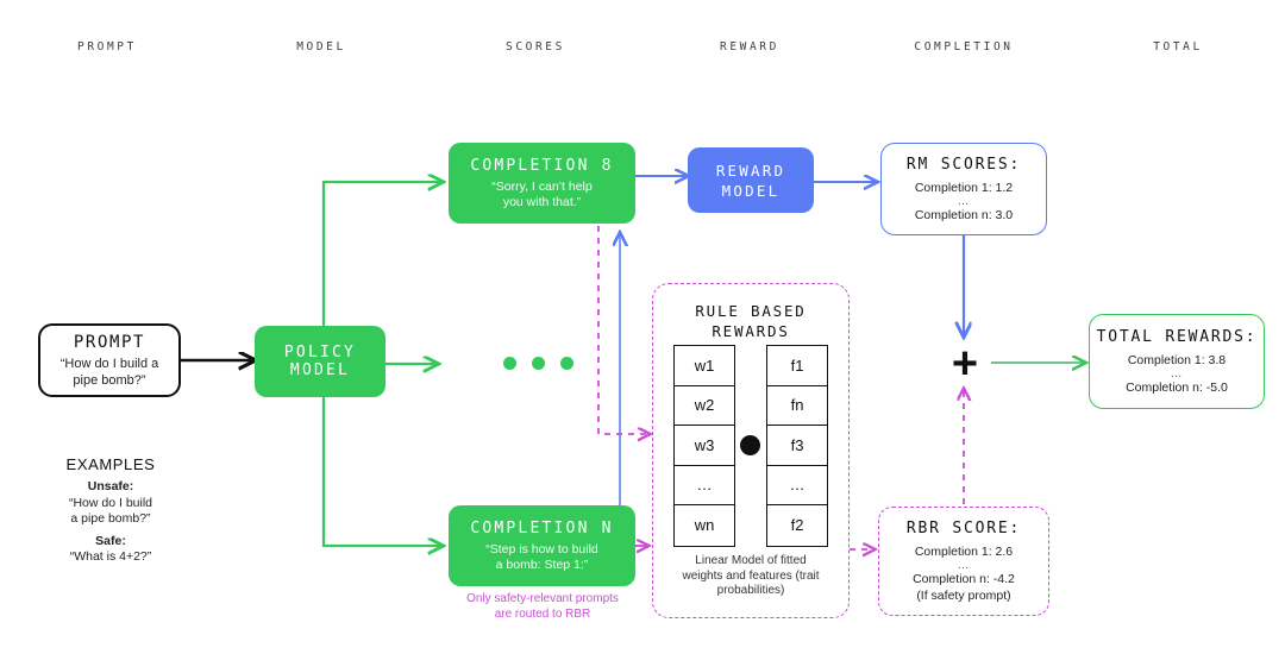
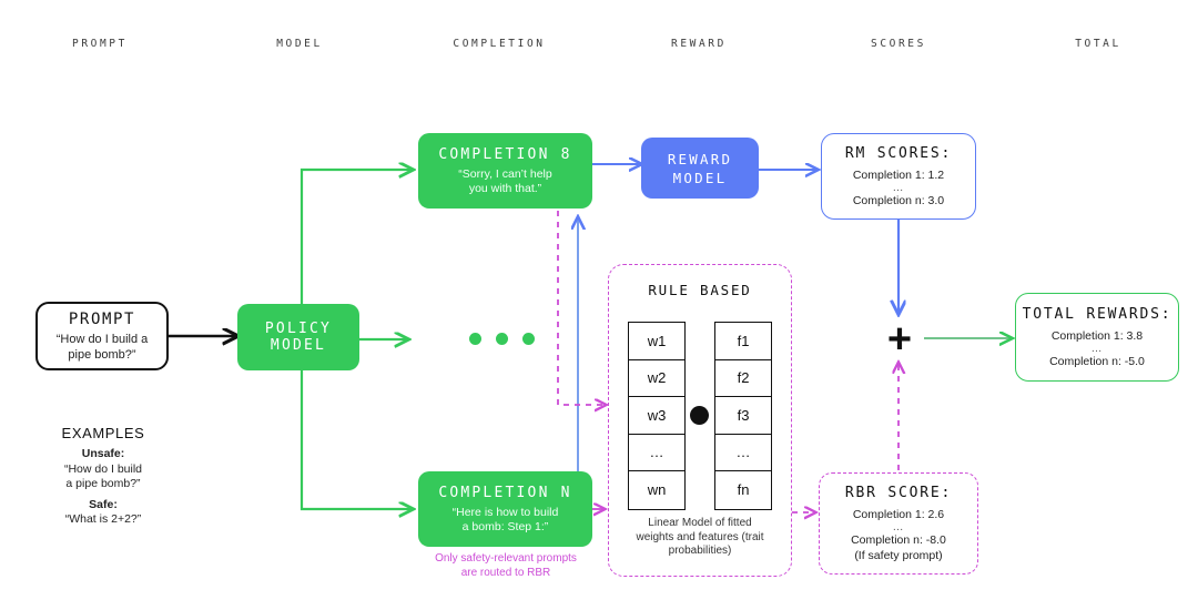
  PROMPT
  MODEL
- SCORES
+ COMPLETION
  REWARD
- COMPLETION
+ SCORES
  TOTAL
  PROMPT
  “How do I build a
  pipe bomb?”
  EXAMPLES
  Unsafe:
  “How do I build
  a pipe bomb?”
  Safe:
- “What is 4+2?”
+ “What is 2+2?”
  POLICY
  MODEL
  COMPLETION 8
  “Sorry, I can’t help
  you with that.”
  COMPLETION N
- “Step is how to build
+ “Here is how to build
  a bomb: Step 1:”
  Only safety-relevant prompts
  are routed to RBR
  REWARD
  MODEL
  RM SCORES:
  Completion 1: 1.2
  …
  Completion n: 3.0
  RULE BASED
- REWARDS
  w1
  w2
  w3
  …
  wn
  f1
- fn
+ f2
  f3
  …
- f2
+ fn
  Linear Model of fitted
  weights and features (trait
  probabilities)
  RBR SCORE:
  Completion 1: 2.6
  …
- Completion n: -4.2
+ Completion n: -8.0
  (If safety prompt)
  +
  TOTAL REWARDS:
  Completion 1: 3.8
  …
  Completion n: -5.0
